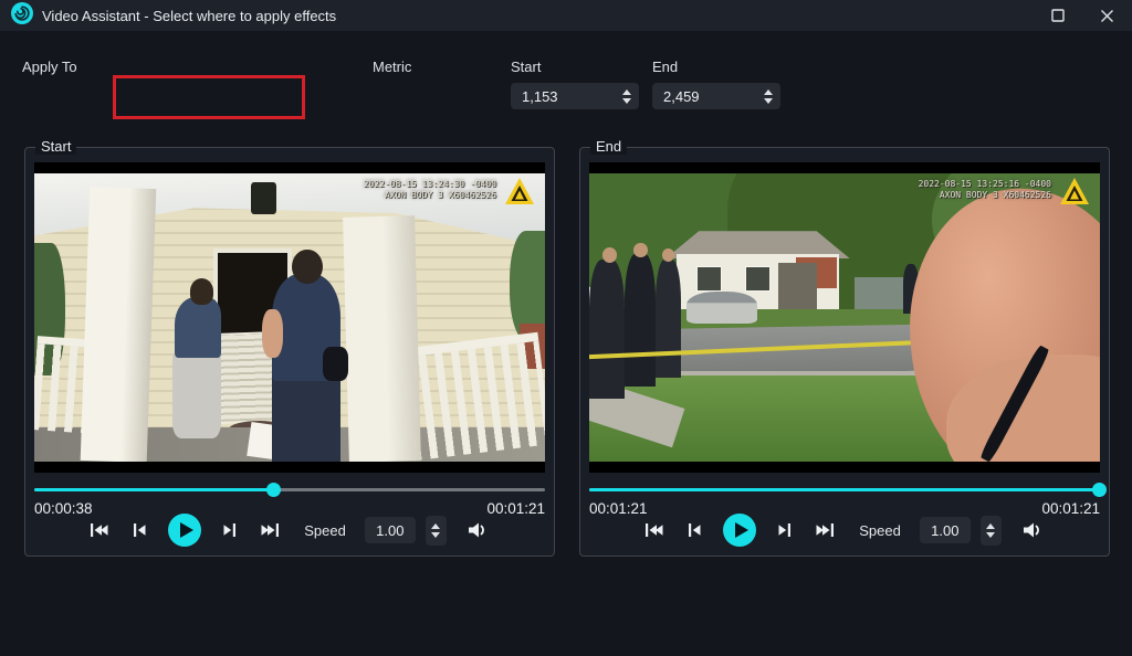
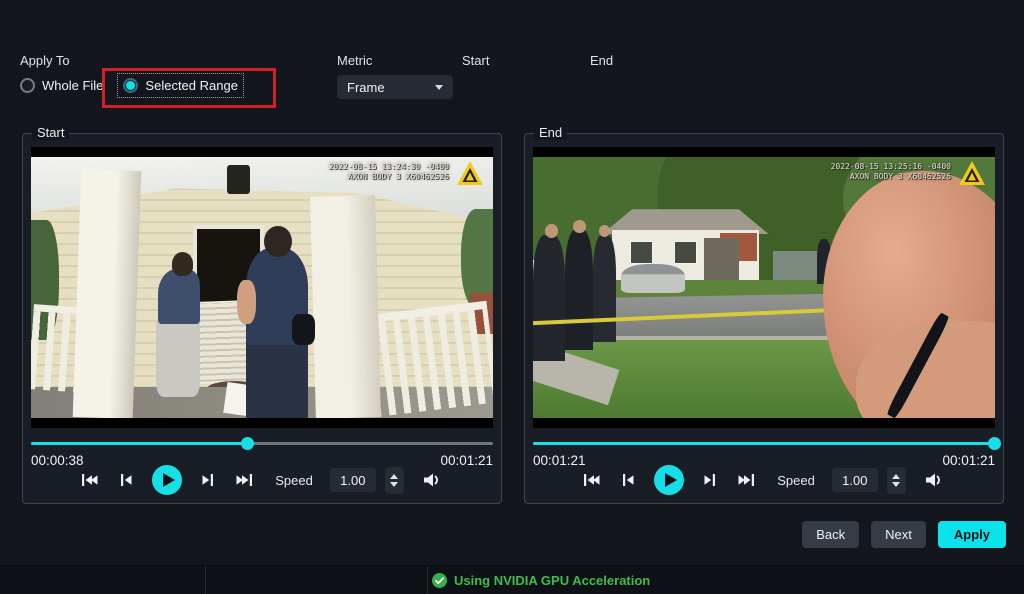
- Video Assistant - Select where to apply effects
  Apply To
+ Whole File
+ Selected Range
  Metric
+ Frame
  Start
- 1,153
  End
- 2,459
  Start
  2022-08-15 13:24:30 -0400
  AXON BODY 3 X60462526
  00:00:38
  00:01:21
  Speed
  1.00
  End
  2022-08-15 13:25:16 -0400
  AXON BODY 3 X60462526
  00:01:21
  00:01:21
  Speed
  1.00
+ Back
+ Next
+ Apply
+ Using NVIDIA GPU Acceleration
